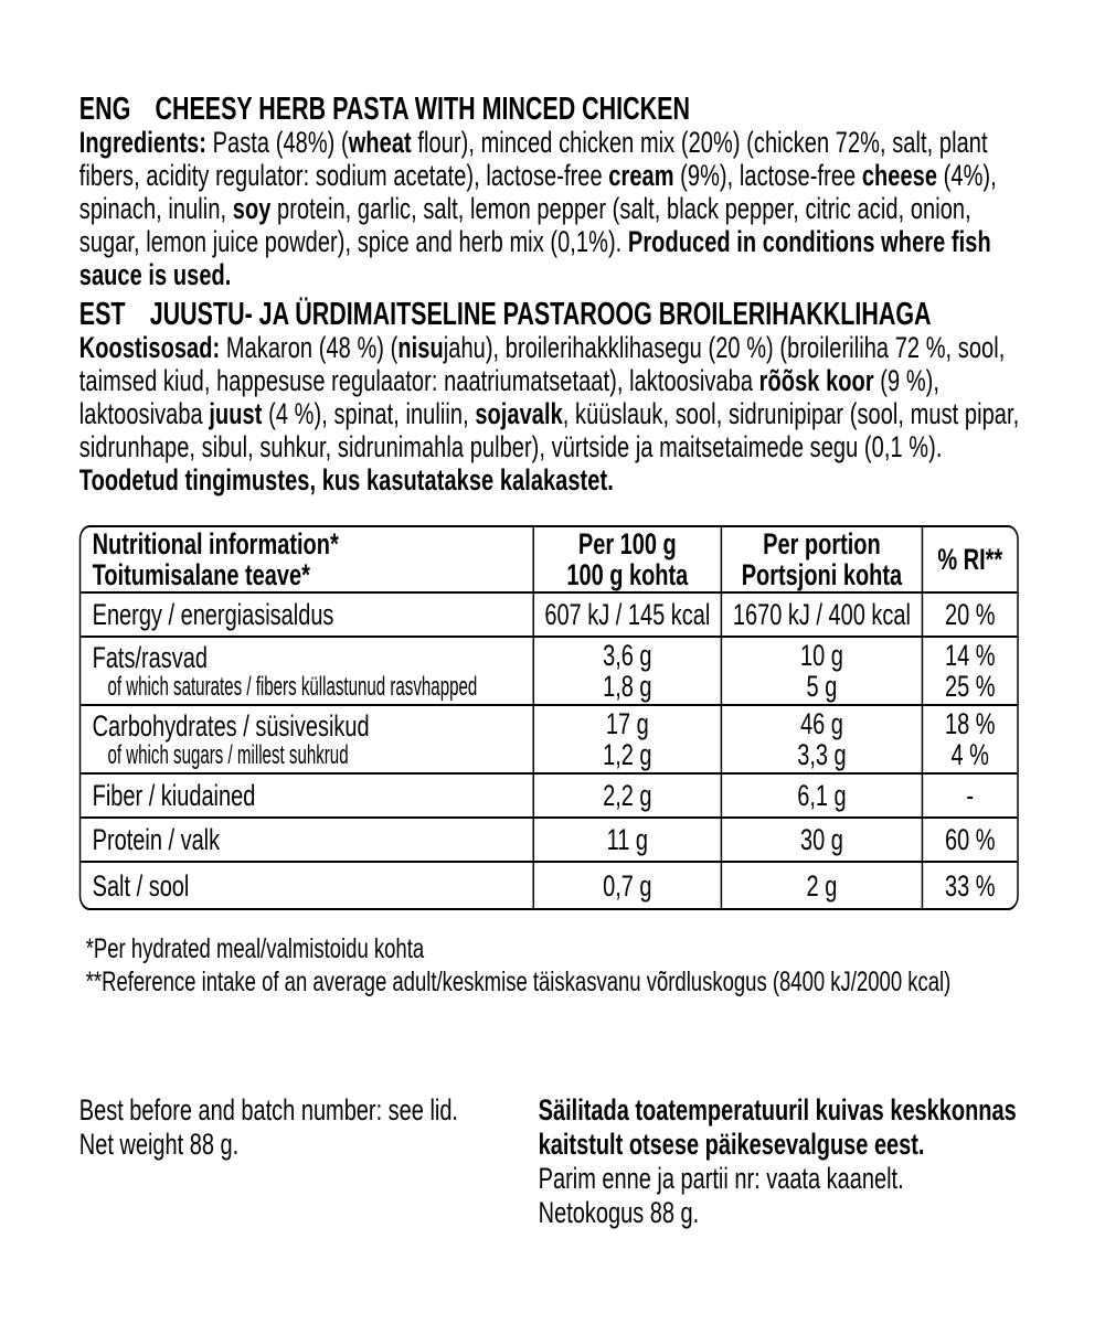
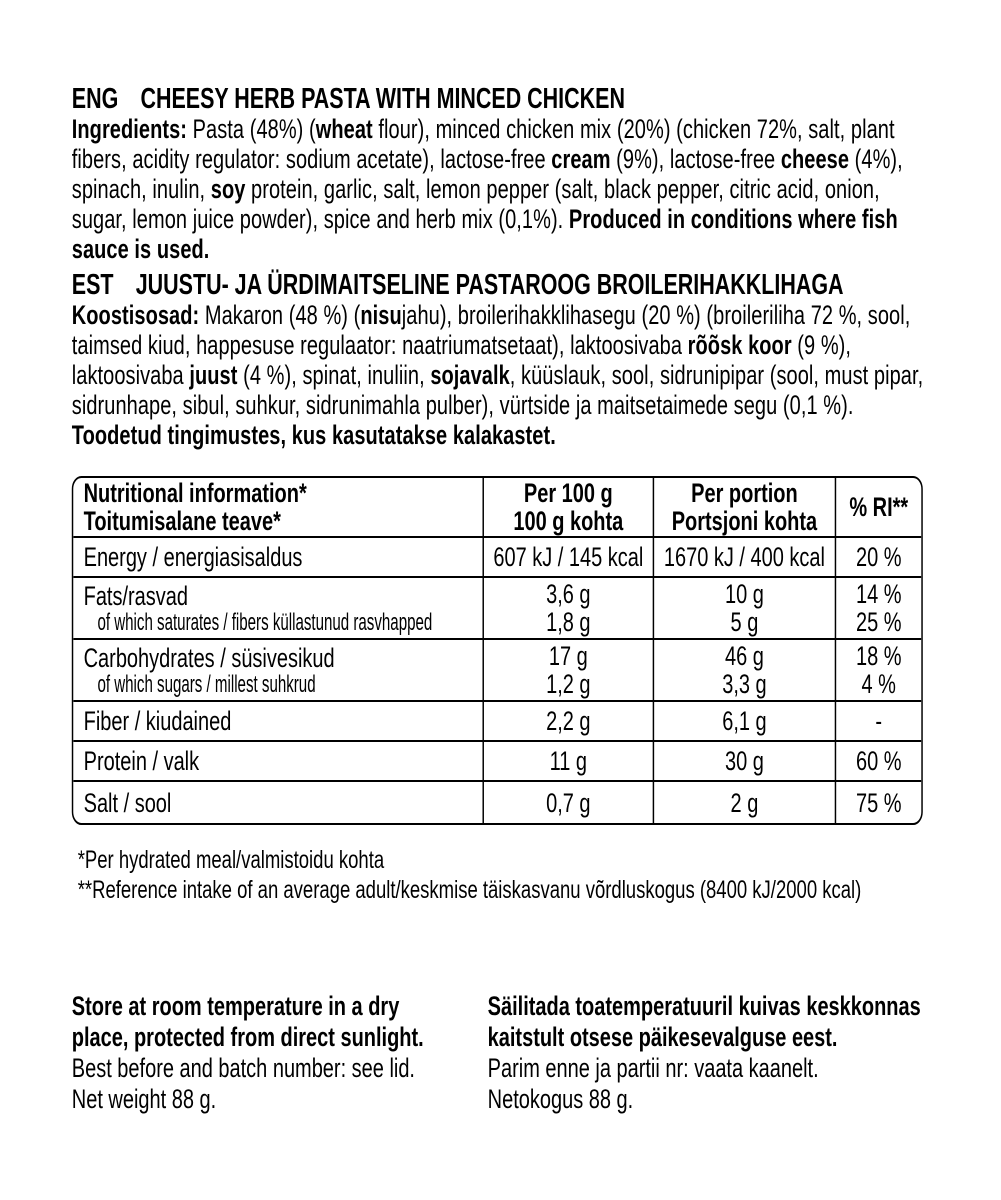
  ENG CHEESY HERB PASTA WITH MINCED CHICKEN
  Ingredients: Pasta (48%) (wheat flour), minced chicken mix (20%) (chicken 72%, salt, plant fibers, acidity regulator: sodium acetate), lactose-free cream (9%), lactose-free cheese (4%), spinach, inulin, soy protein, garlic, salt, lemon pepper (salt, black pepper, citric acid, onion, sugar, lemon juice powder), spice and herb mix (0,1%). Produced in conditions where fish sauce is used.
  EST JUUSTU- JA ÜRDIMAITSELINE PASTAROOG BROILERIHAKKLIHAGA
  Koostisosad: Makaron (48 %) (nisujahu), broilerihakklihasegu (20 %) (broileriliha 72 %, sool, taimsed kiud, happesuse regulaator: naatriumatsetaat), laktoosivaba rõõsk koor (9 %), laktoosivaba juust (4 %), spinat, inuliin, sojavalk, küüslauk, sool, sidrunipipar (sool, must pipar, sidrunhape, sibul, suhkur, sidrunimahla pulber), vürtside ja maitsetaimede segu (0,1 %). Toodetud tingimustes, kus kasutatakse kalakastet.
  Nutritional information*
  Toitumisalane teave*
  Per 100 g
  100 g kohta
  Per portion
  Portsjoni kohta
  % RI**
  Energy / energiasisaldus
  607 kJ / 145 kcal
  1670 kJ / 400 kcal
  20 %
  Fats/rasvad
  of which saturates / fibers küllastunud rasvhapped
  3,6 g
  1,8 g
  10 g
  5 g
  14 %
  25 %
  Carbohydrates / süsivesikud
  of which sugars / millest suhkrud
  17 g
  1,2 g
  46 g
  3,3 g
  18 %
  4 %
  Fiber / kiudained
  2,2 g
  6,1 g
  -
  Protein / valk
  11 g
  30 g
  60 %
  Salt / sool
  0,7 g
  2 g
- 33 %
+ 75 %
  *Per hydrated meal/valmistoidu kohta
  **Reference intake of an average adult/keskmise täiskasvanu võrdluskogus (8400 kJ/2000 kcal)
+ Store at room temperature in a dry
+ place, protected from direct sunlight.
  Best before and batch number: see lid.
  Net weight 88 g.
  Säilitada toatemperatuuril kuivas keskkonnas
  kaitstult otsese päikesevalguse eest.
  Parim enne ja partii nr: vaata kaanelt.
  Netokogus 88 g.
